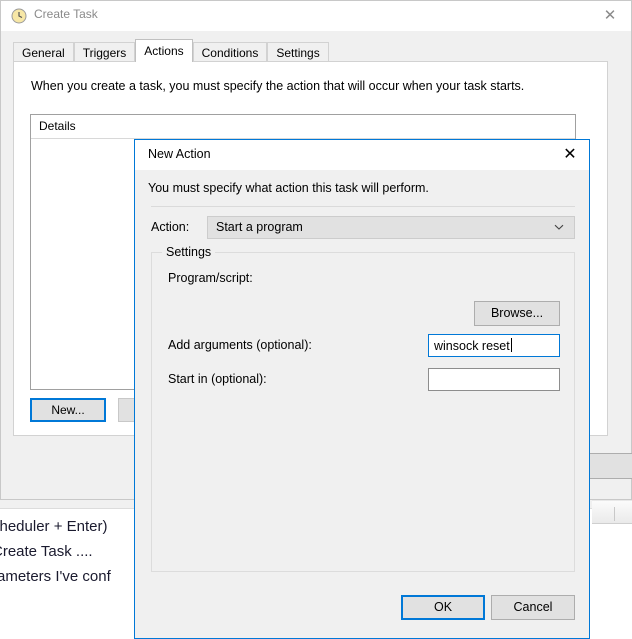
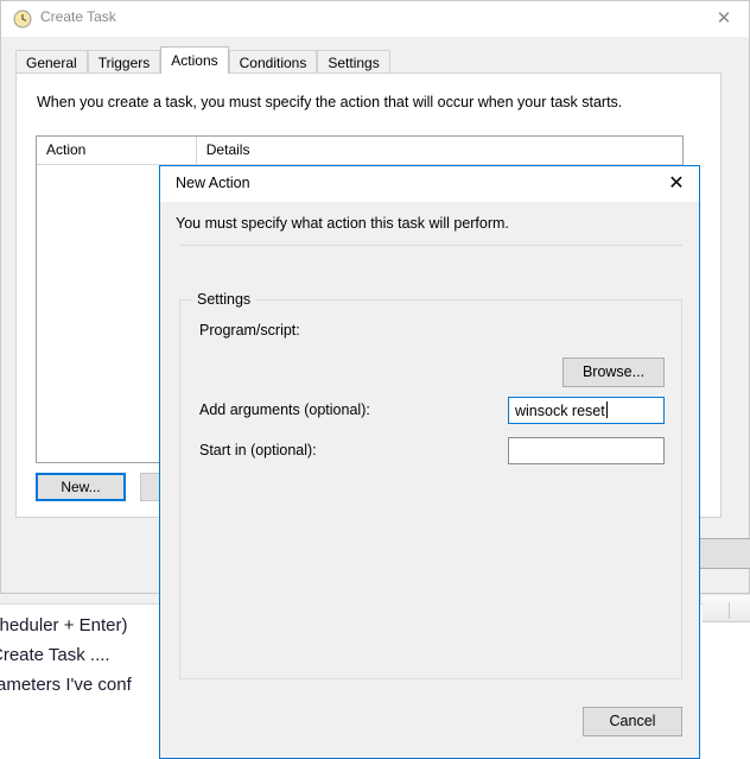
  Create Task
  ✕
  General
  Triggers
  Actions
  Conditions
  Settings
  When you create a task, you must specify the action that will occur when your task starts.
+ Action
  Details
  New...
  heduler + Enter)
  reate Task ....
  ameters I've conf
  New Action
  ✕
  You must specify what action this task will perform.
- Action:
- Start a program
  Settings
  Program/script:
  Browse...
  Add arguments (optional):
  winsock reset
  Start in (optional):
- OK
  Cancel
